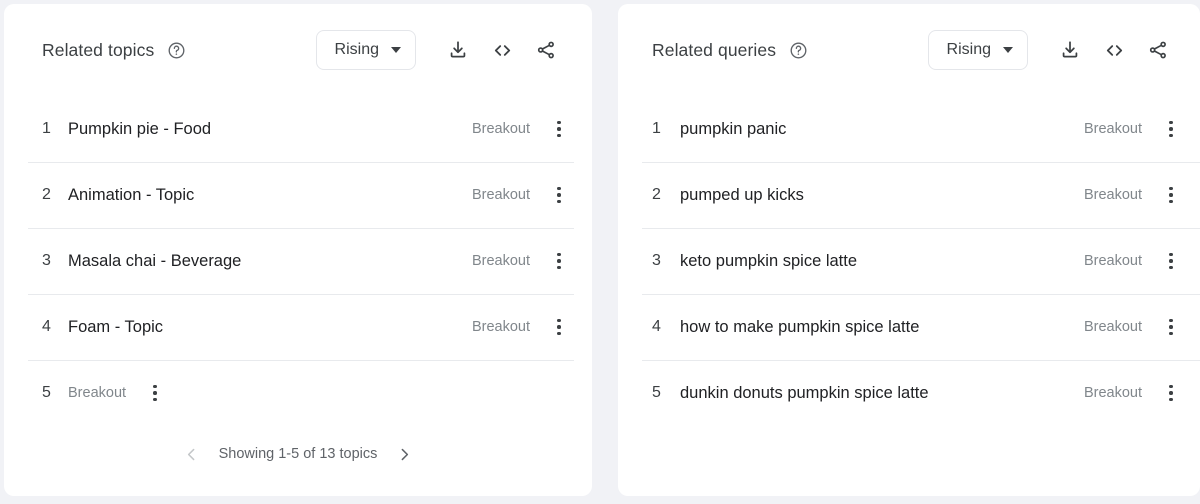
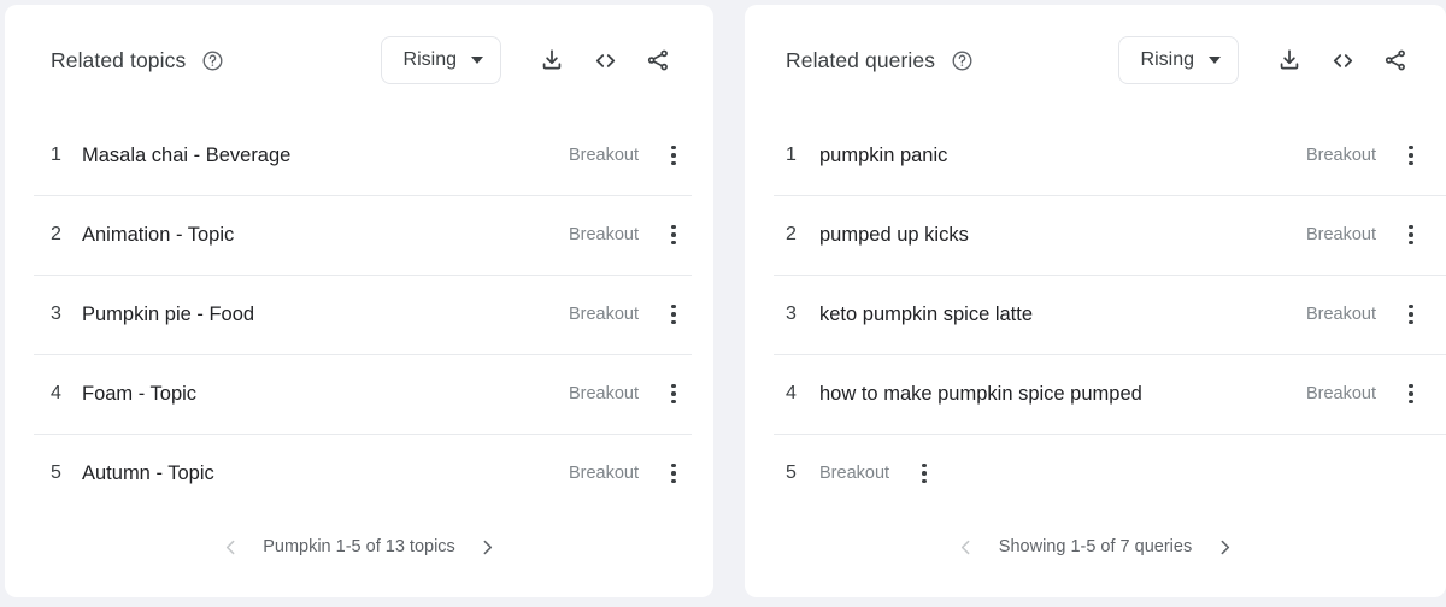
  Related topics
  Rising
  1
- Pumpkin pie - Food
+ Masala chai - Beverage
  Breakout
  2
  Animation - Topic
  Breakout
  3
- Masala chai - Beverage
+ Pumpkin pie - Food
  Breakout
  4
  Foam - Topic
  Breakout
  5
+ Autumn - Topic
  Breakout
- Showing 1-5 of 13 topics
+ Pumpkin 1-5 of 13 topics
  Related queries
  Rising
  1
  pumpkin panic
  Breakout
  2
  pumped up kicks
  Breakout
  3
  keto pumpkin spice latte
  Breakout
  4
- how to make pumpkin spice latte
+ how to make pumpkin spice pumped
  Breakout
  5
- dunkin donuts pumpkin spice latte
  Breakout
+ Showing 1-5 of 7 queries
